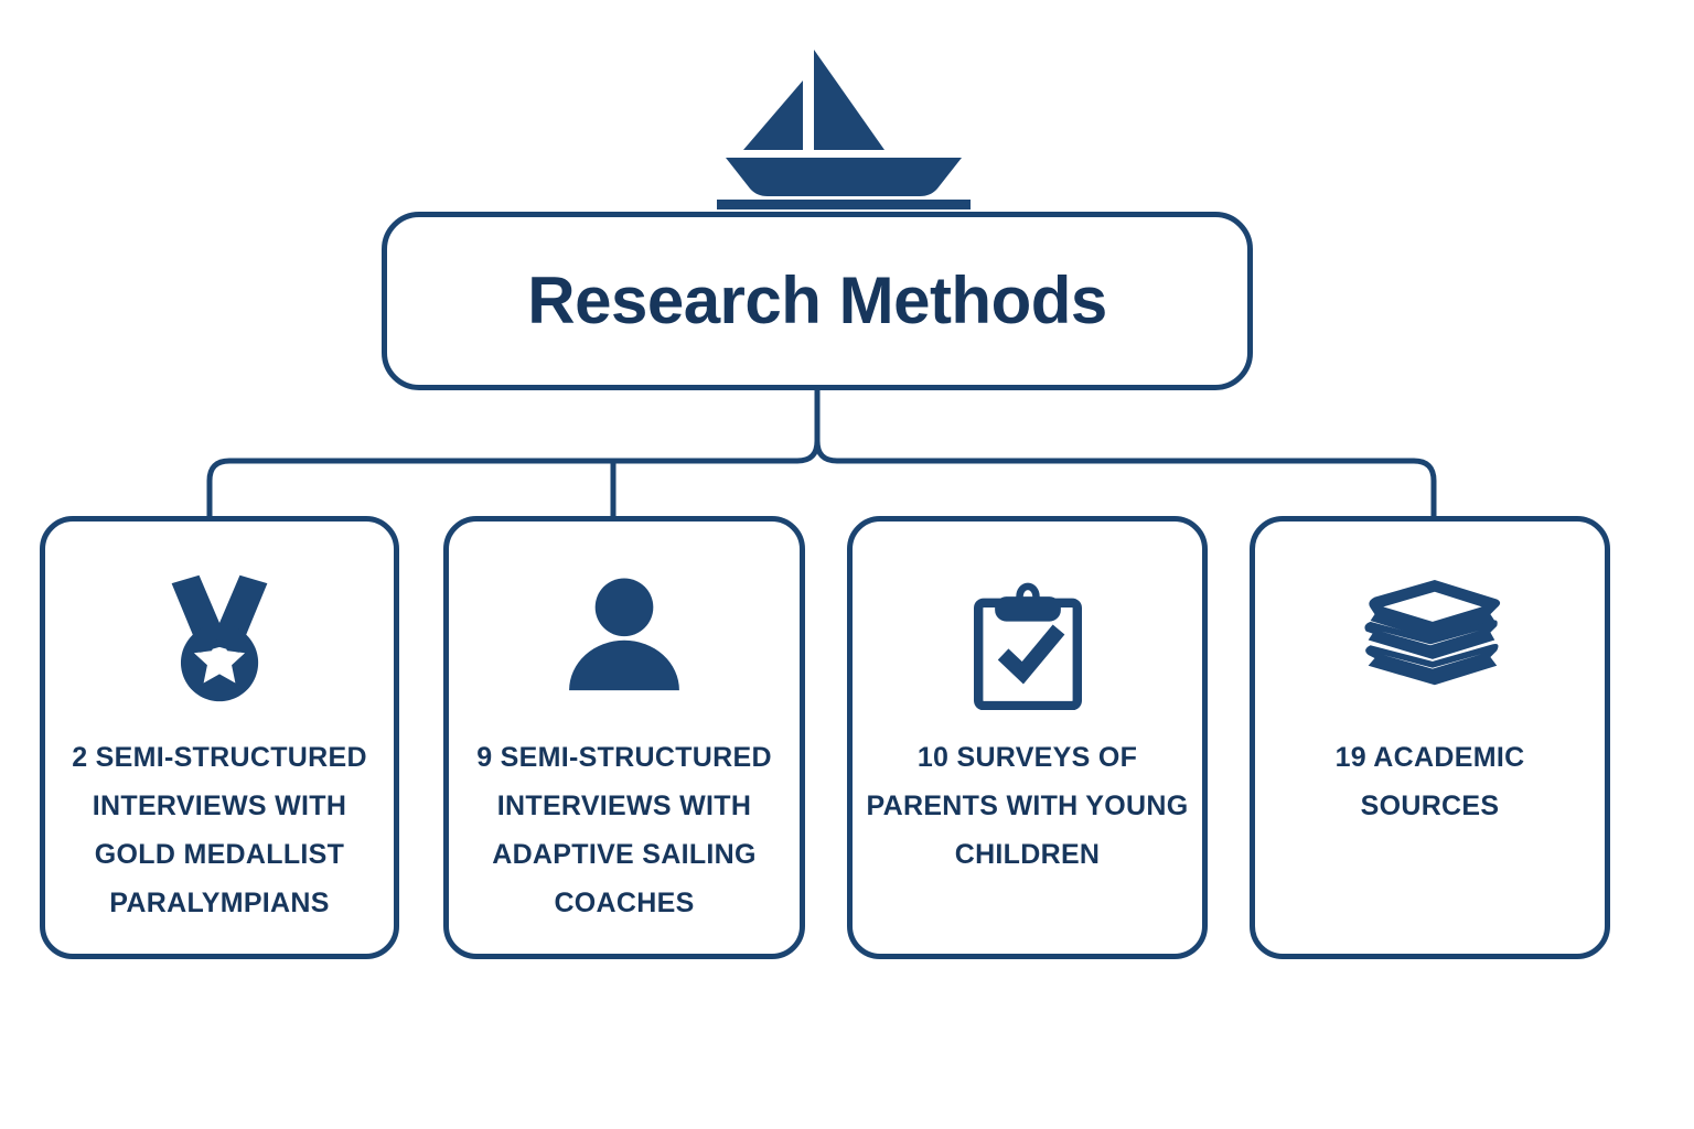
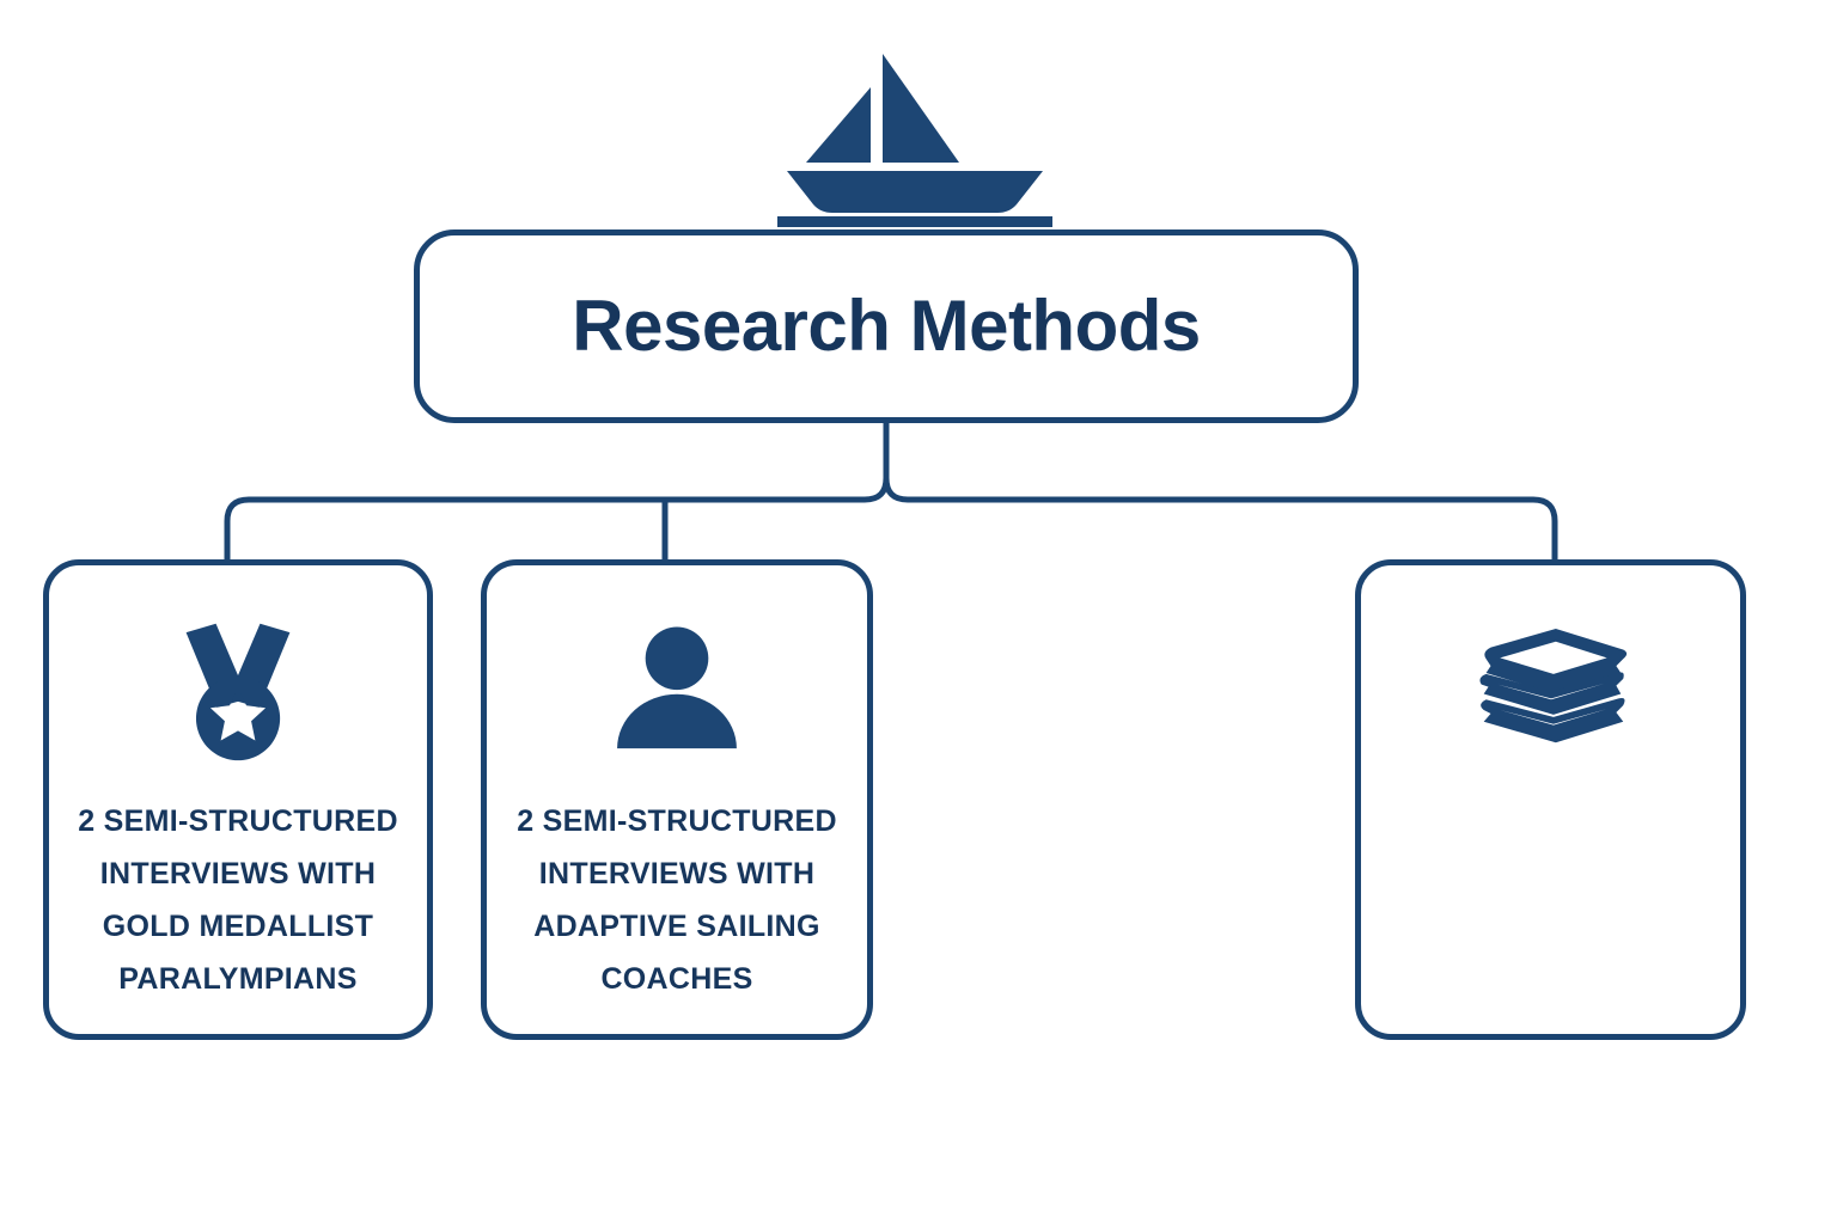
  Research Methods
  2 SEMI-STRUCTURED INTERVIEWS WITH GOLD MEDALLIST PARALYMPIANS
- 9 SEMI-STRUCTURED INTERVIEWS WITH ADAPTIVE SAILING COACHES
+ 2 SEMI-STRUCTURED INTERVIEWS WITH ADAPTIVE SAILING COACHES
- 10 SURVEYS OF PARENTS WITH YOUNG CHILDREN
- 19 ACADEMIC SOURCES
